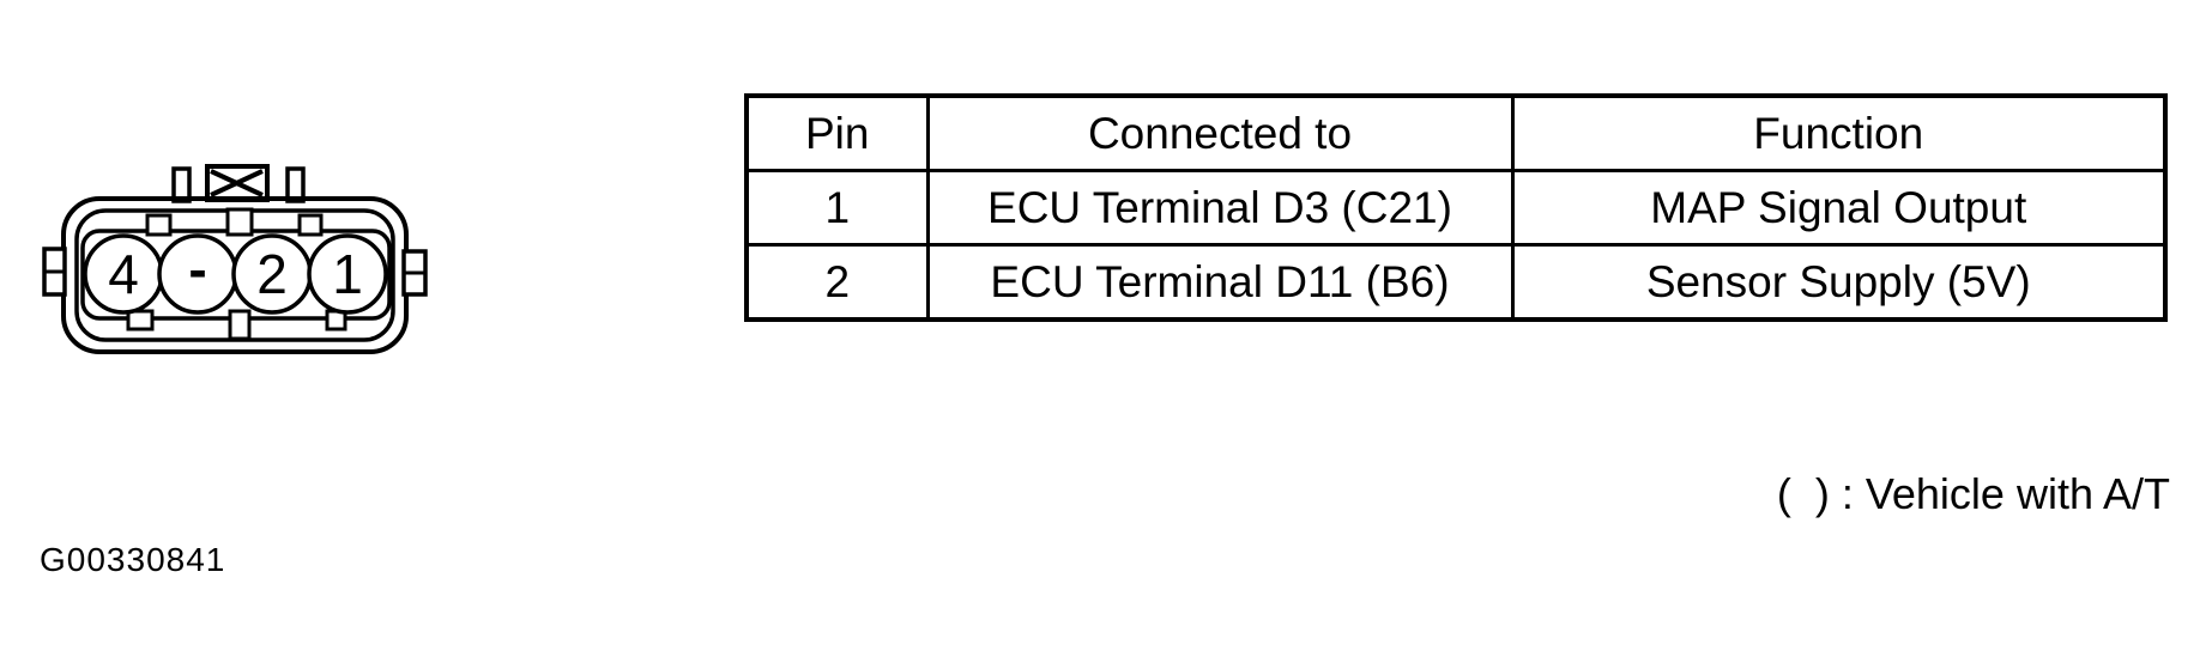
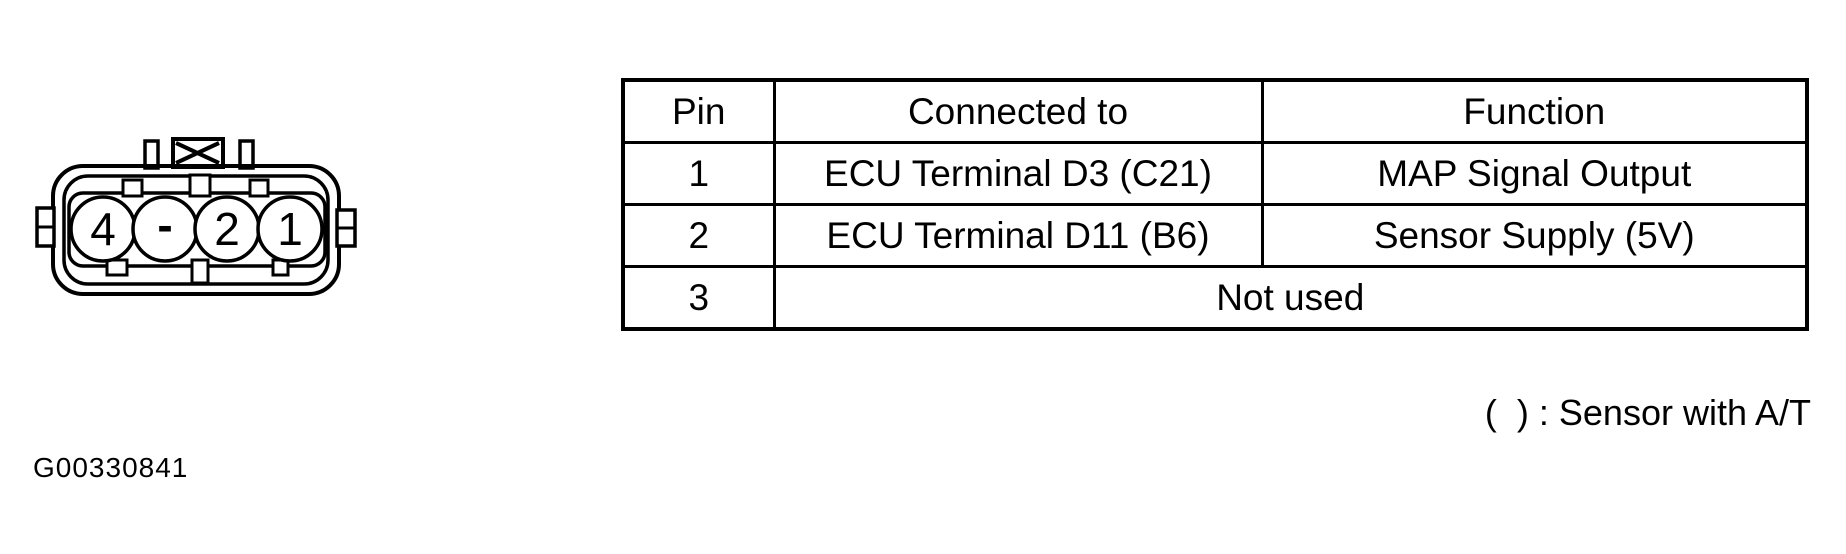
  4
  -
  2
  1
  Pin	Connected to	Function
  1	ECU Terminal D3 (C21)	MAP Signal Output
  2	ECU Terminal D11 (B6)	Sensor Supply (5V)
+ 3	Not used
- ( ) : Vehicle with A/T
+ ( ) : Sensor with A/T
  G00330841
